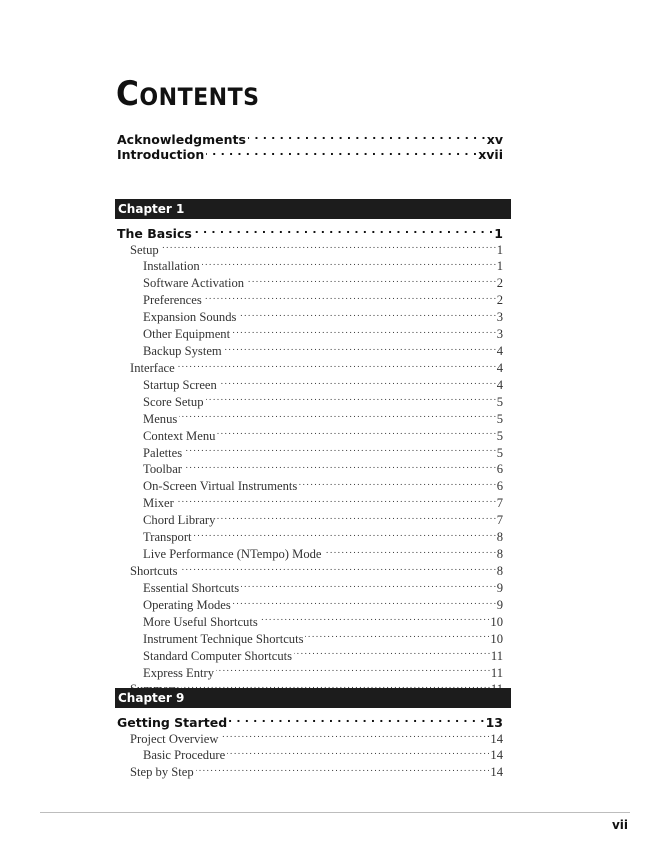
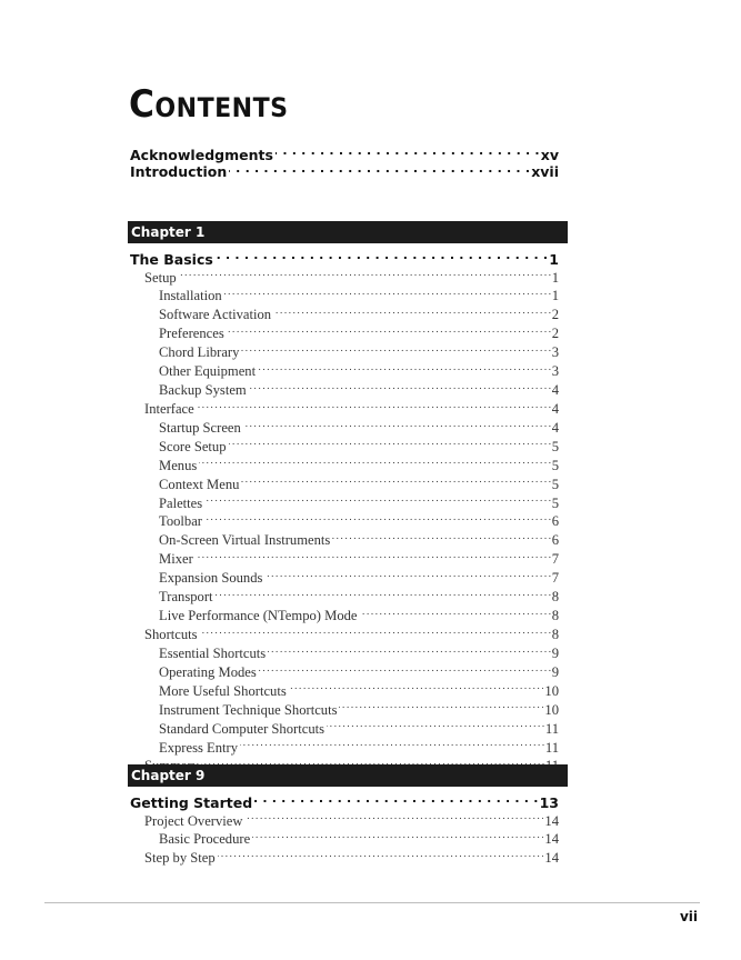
  Contents
  Acknowledgments
  xv
  Introduction
  xvii
  Chapter 1
  The Basics
  1
  Setup
  1
  Installation
  1
  Software Activation
  2
  Preferences
  2
- Expansion Sounds
+ Chord Library
  3
  Other Equipment
  3
  Backup System
  4
  Interface
  4
  Startup Screen
  4
  Score Setup
  5
  Menus
  5
  Context Menu
  5
  Palettes
  5
  Toolbar
  6
  On-Screen Virtual Instruments
  6
  Mixer
  7
- Chord Library
+ Expansion Sounds
  7
  Transport
  8
  Live Performance (NTempo) Mode
  8
  Shortcuts
  8
  Essential Shortcuts
  9
  Operating Modes
  9
  More Useful Shortcuts
  10
  Instrument Technique Shortcuts
  10
  Standard Computer Shortcuts
  11
  Express Entry
  11
  Chapter 9
  Getting Started
  13
  Project Overview
  14
  Basic Procedure
  14
  Step by Step
  14
  vii
